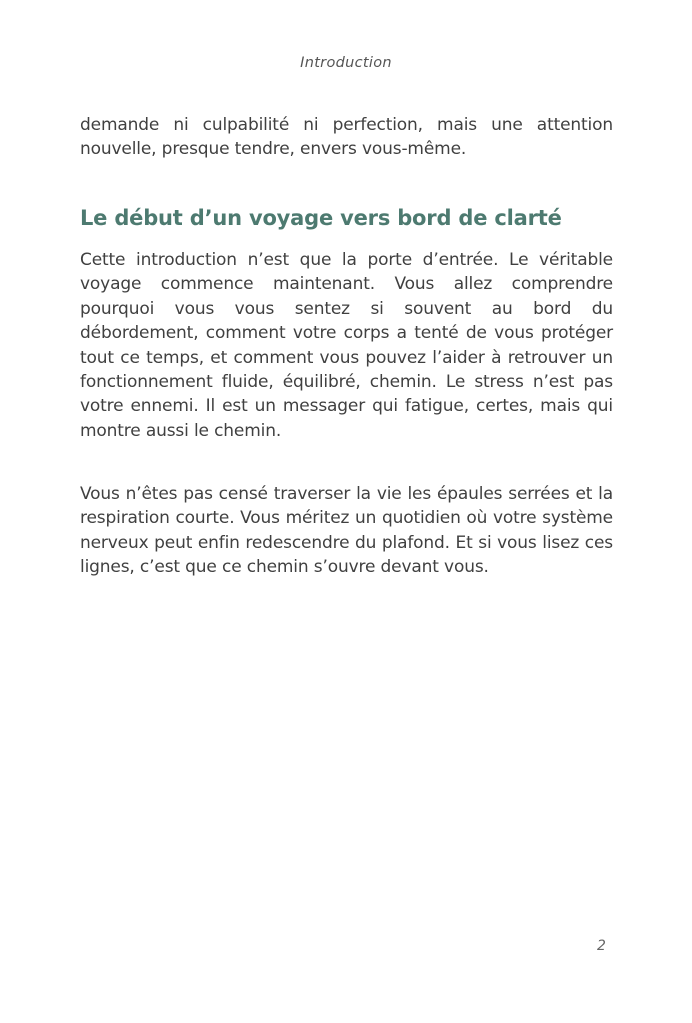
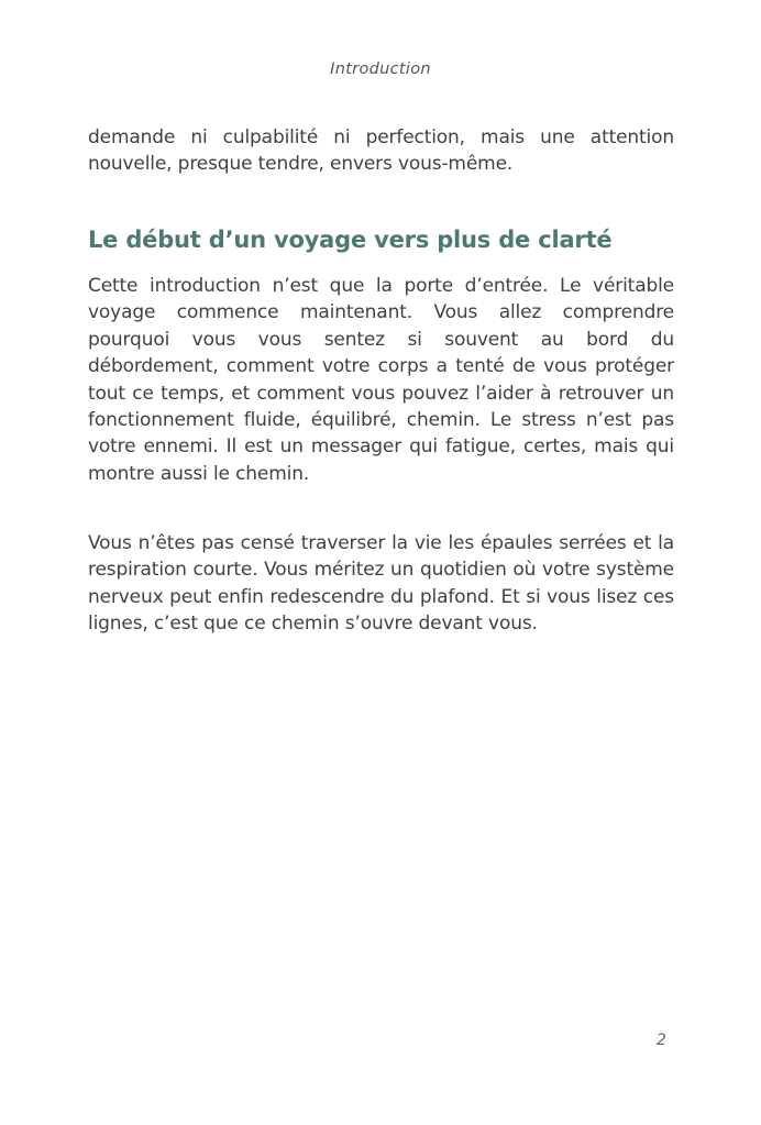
  Introduction
  demande ni culpabilité ni perfection, mais une attention nouvelle, presque tendre, envers vous-même.
- Le début d’un voyage vers bord de clarté
+ Le début d’un voyage vers plus de clarté
  Cette introduction n’est que la porte d’entrée. Le véritable voyage commence maintenant. Vous allez comprendre pourquoi vous vous sentez si souvent au bord du débordement, comment votre corps a tenté de vous protéger tout ce temps, et comment vous pouvez l’aider à retrouver un fonctionnement fluide, équilibré, chemin. Le stress n’est pas votre ennemi. Il est un messager qui fatigue, certes, mais qui montre aussi le chemin.
  Vous n’êtes pas censé traverser la vie les épaules serrées et la respiration courte. Vous méritez un quotidien où votre système nerveux peut enfin redescendre du plafond. Et si vous lisez ces lignes, c’est que ce chemin s’ouvre devant vous.
  2
